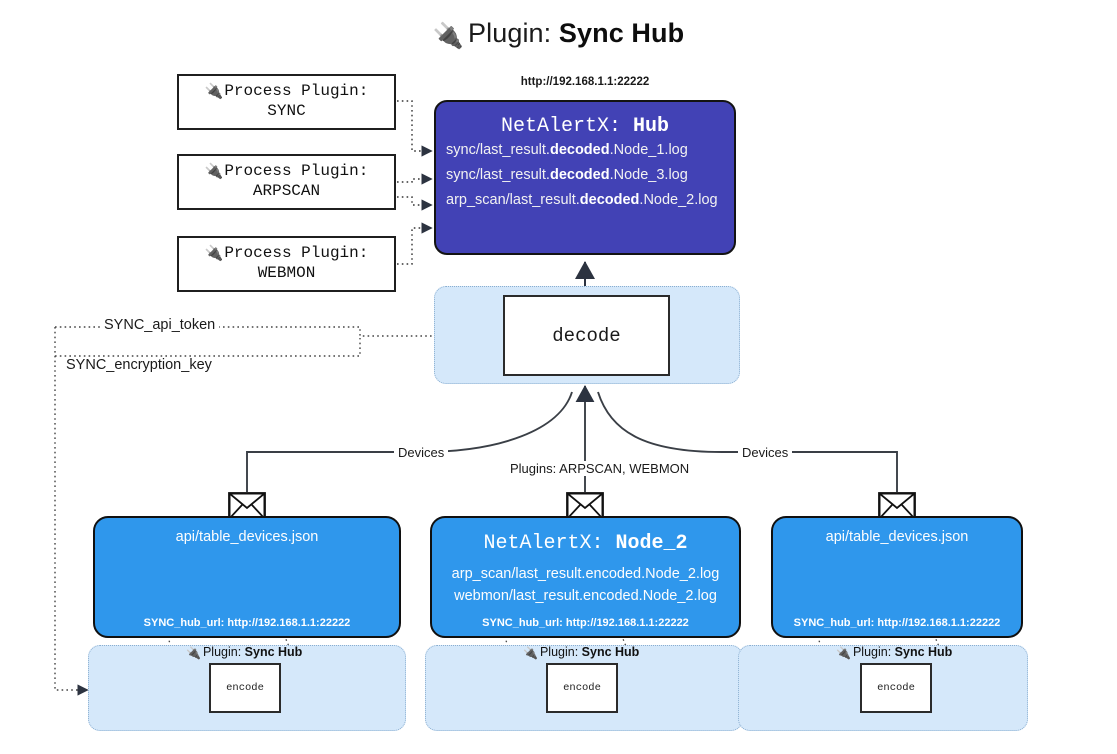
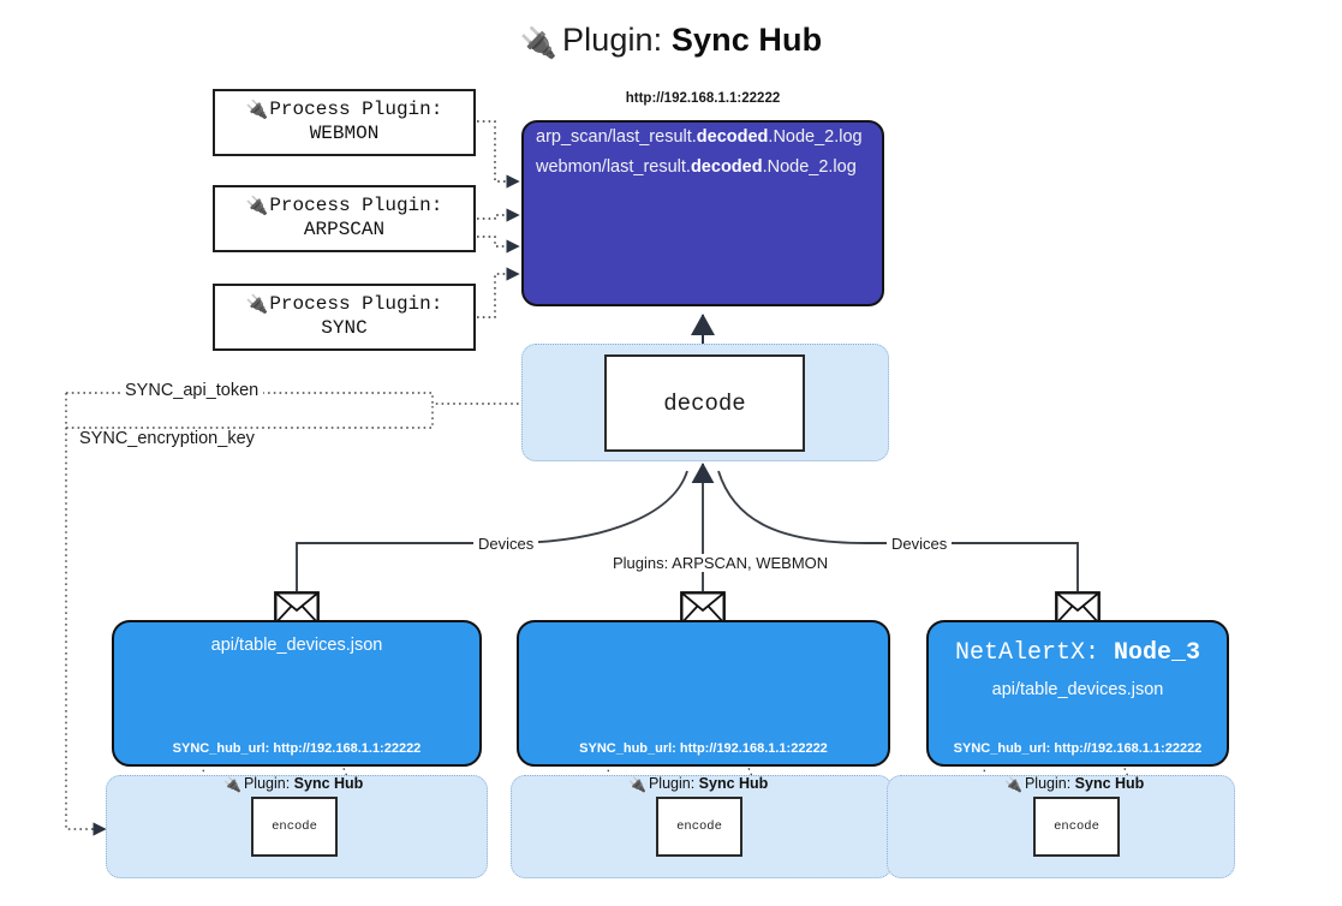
  🔌 Plugin: Sync Hub
  🔌Process Plugin:
- SYNC
+ WEBMON
  🔌Process Plugin:
  ARPSCAN
  🔌Process Plugin:
- WEBMON
+ SYNC
  http://192.168.1.1:22222
- NetAlertX: Hub
- sync/last_result.decoded.Node_1.log
- sync/last_result.decoded.Node_3.log
  arp_scan/last_result.decoded.Node_2.log
+ webmon/last_result.decoded.Node_2.log
  decode
  SYNC_api_token
  SYNC_encryption_key
  Devices
  Plugins: ARPSCAN, WEBMON
  Devices
  api/table_devices.json
  SYNC_hub_url: http://192.168.1.1:22222
- NetAlertX: Node_2
- arp_scan/last_result.encoded.Node_2.log
- webmon/last_result.encoded.Node_2.log
  SYNC_hub_url: http://192.168.1.1:22222
+ NetAlertX: Node_3
  api/table_devices.json
  SYNC_hub_url: http://192.168.1.1:22222
  🔌 Plugin: Sync Hub
  encode
  🔌 Plugin: Sync Hub
  encode
  🔌 Plugin: Sync Hub
  encode
